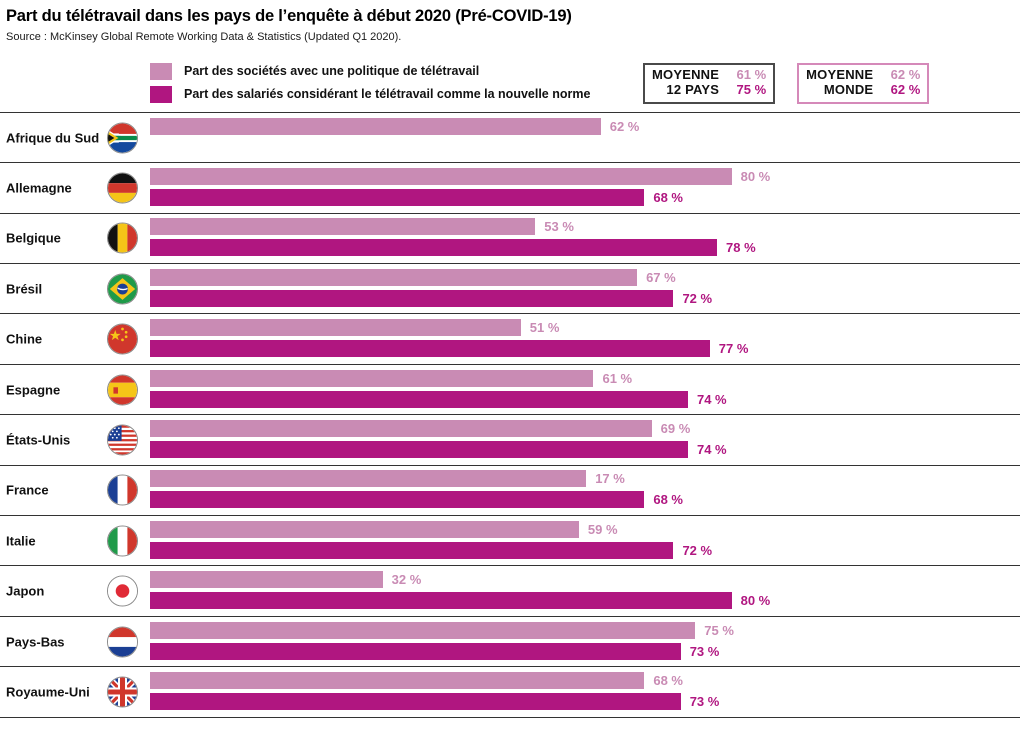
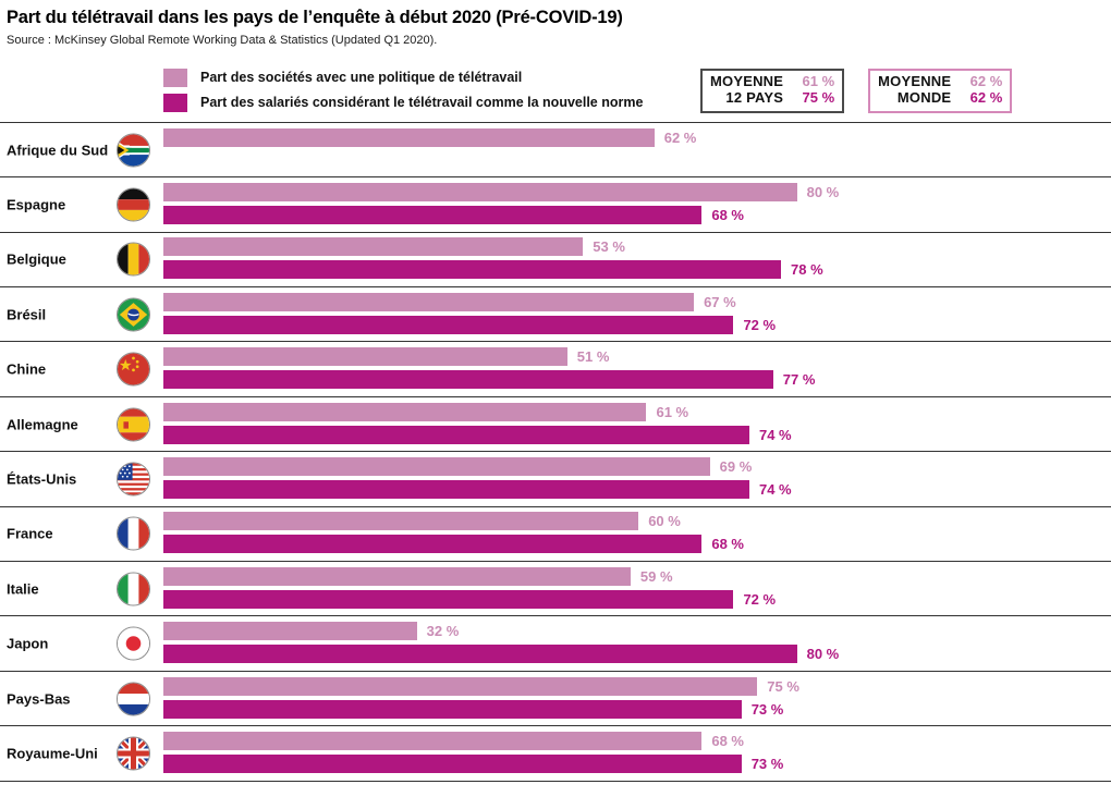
  Part du télétravail dans les pays de l’enquête à début 2020 (Pré-COVID-19)
  Source : McKinsey Global Remote Working Data & Statistics (Updated Q1 2020).
  Part des sociétés avec une politique de télétravail
  Part des salariés considérant le télétravail comme la nouvelle norme
  MOYENNE
  61 %
  12 PAYS
  75 %
  MOYENNE
  62 %
  MONDE
  62 %
  Afrique du Sud
  62 %
- Allemagne
+ Espagne
  80 %
  68 %
  Belgique
  53 %
  78 %
  Brésil
  67 %
  72 %
  Chine
  51 %
  77 %
- Espagne
+ Allemagne
  61 %
  74 %
  États-Unis
  69 %
  74 %
  France
- 17 %
+ 60 %
  68 %
  Italie
  59 %
  72 %
  Japon
  32 %
  80 %
  Pays-Bas
  75 %
  73 %
  Royaume-Uni
  68 %
  73 %
